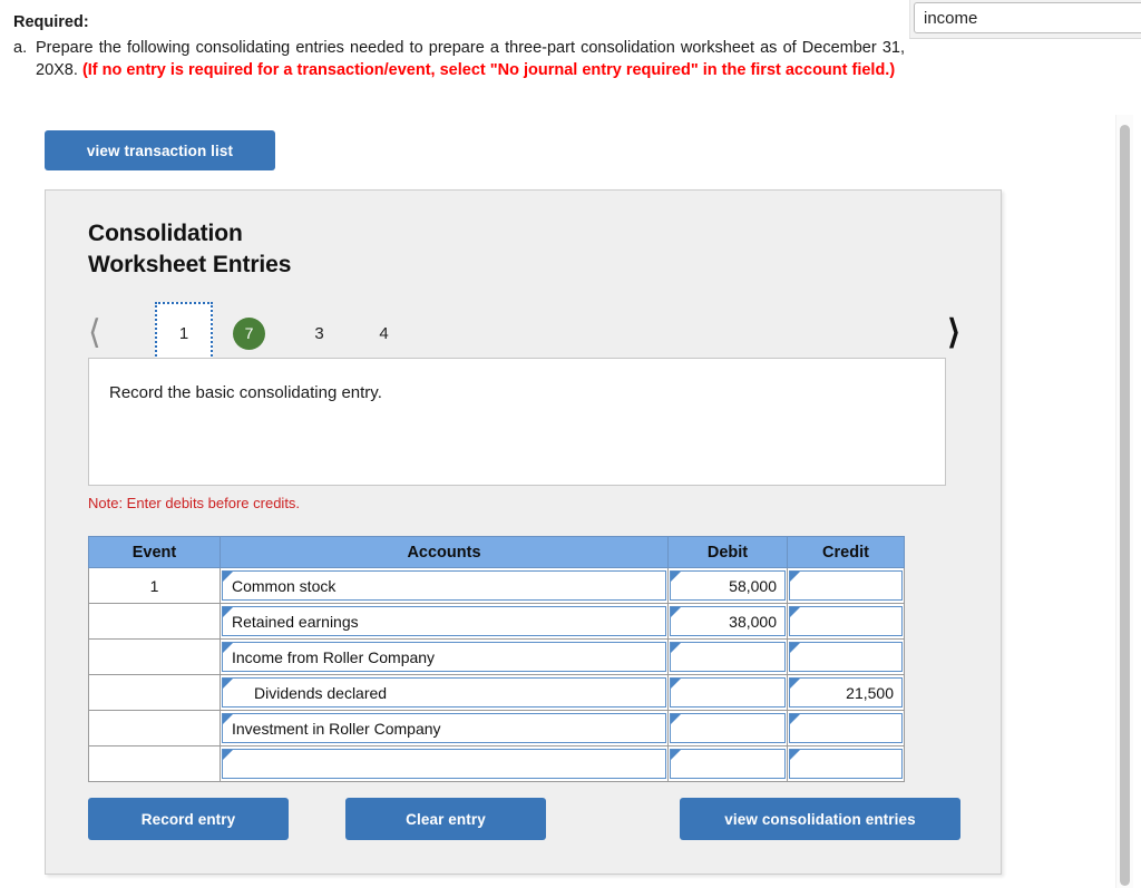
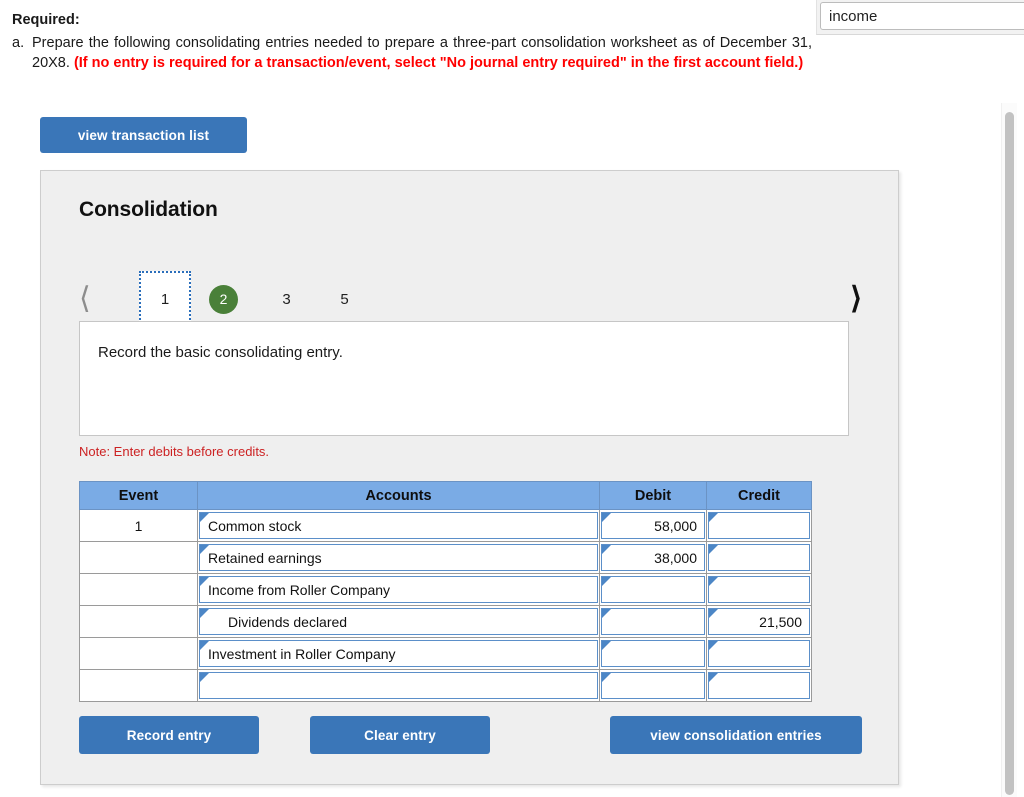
  Required:
  a.
  Prepare the following consolidating entries needed to prepare a three-part consolidation worksheet as of December 31, 20X8. (If no entry is required for a transaction/event, select "No journal entry required" in the first account field.)
  income
  view transaction list
  Consolidation
- Worksheet Entries
  ⟨
  1
- 7
+ 2
  3
- 4
+ 5
  ⟩
  Record the basic consolidating entry.
  Note: Enter debits before credits.
  Event	Accounts	Debit	Credit
  1	Common stock	58,000
  	Retained earnings	38,000
  	Income from Roller Company
  	Dividends declared		21,500
  	Investment in Roller Company
  Record entry
  Clear entry
  view consolidation entries
